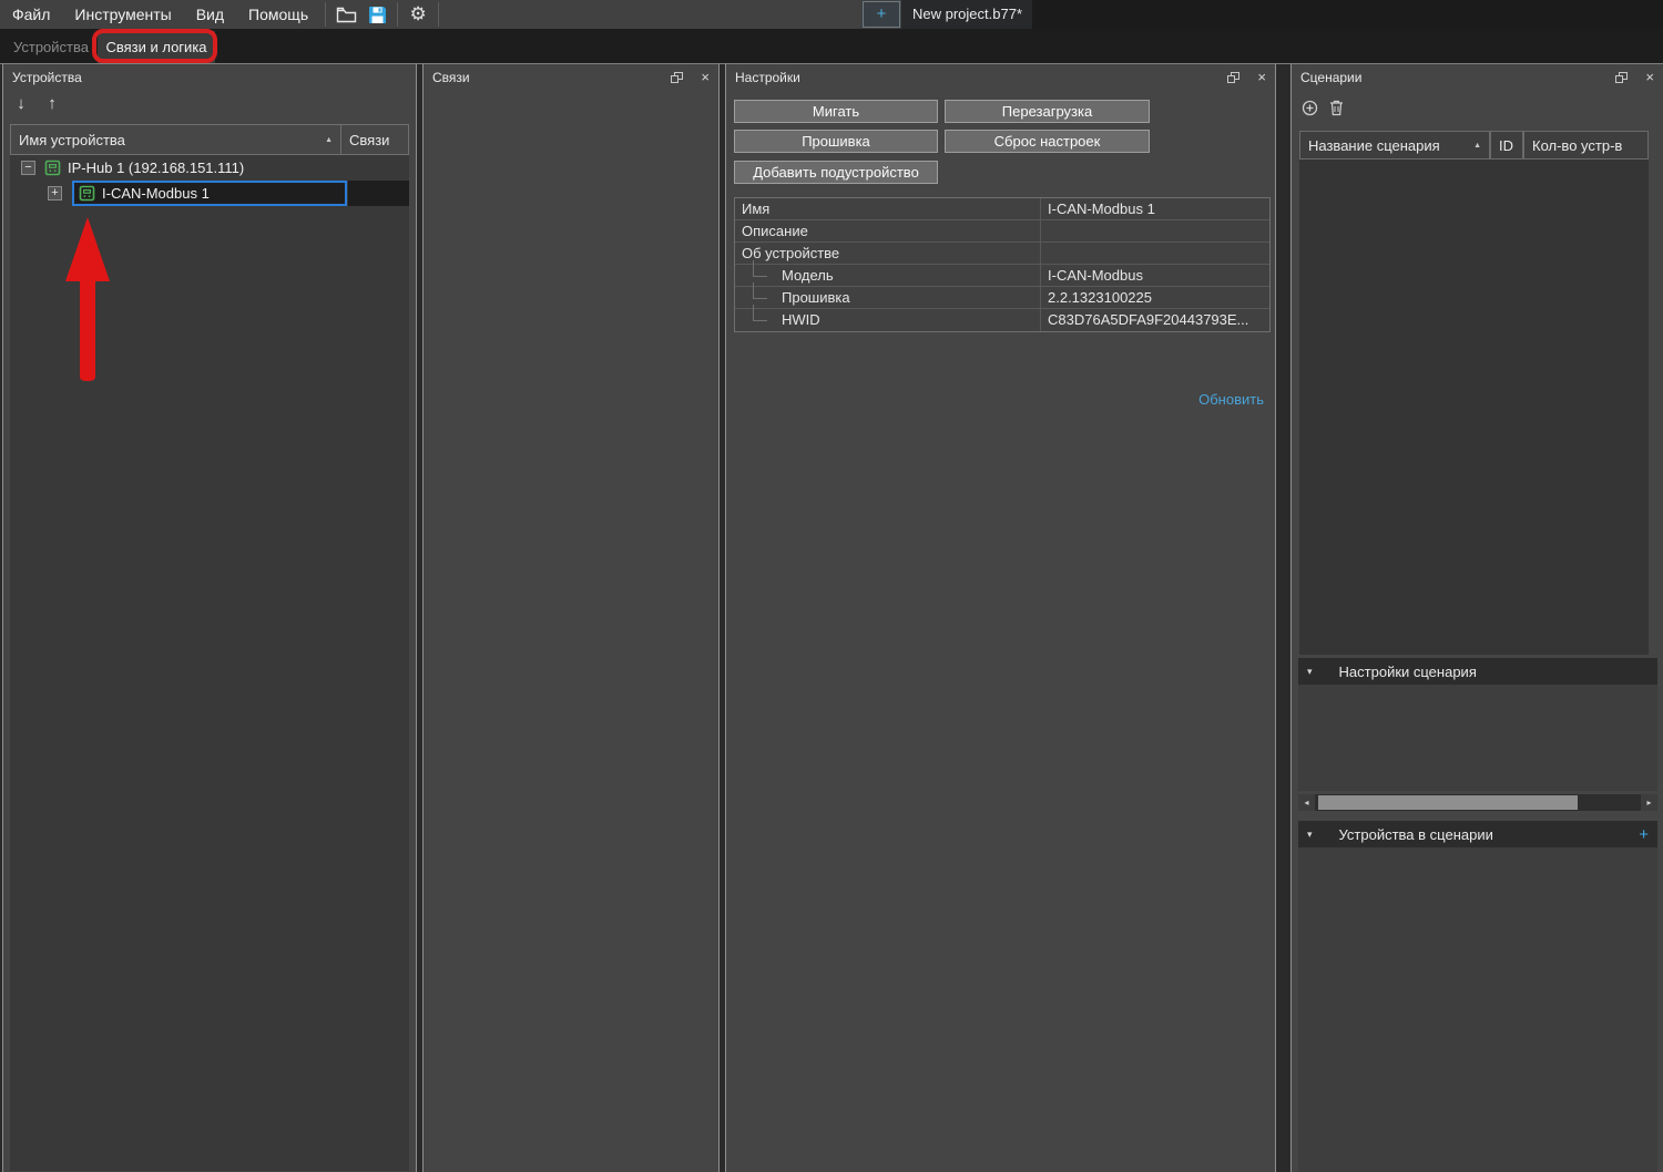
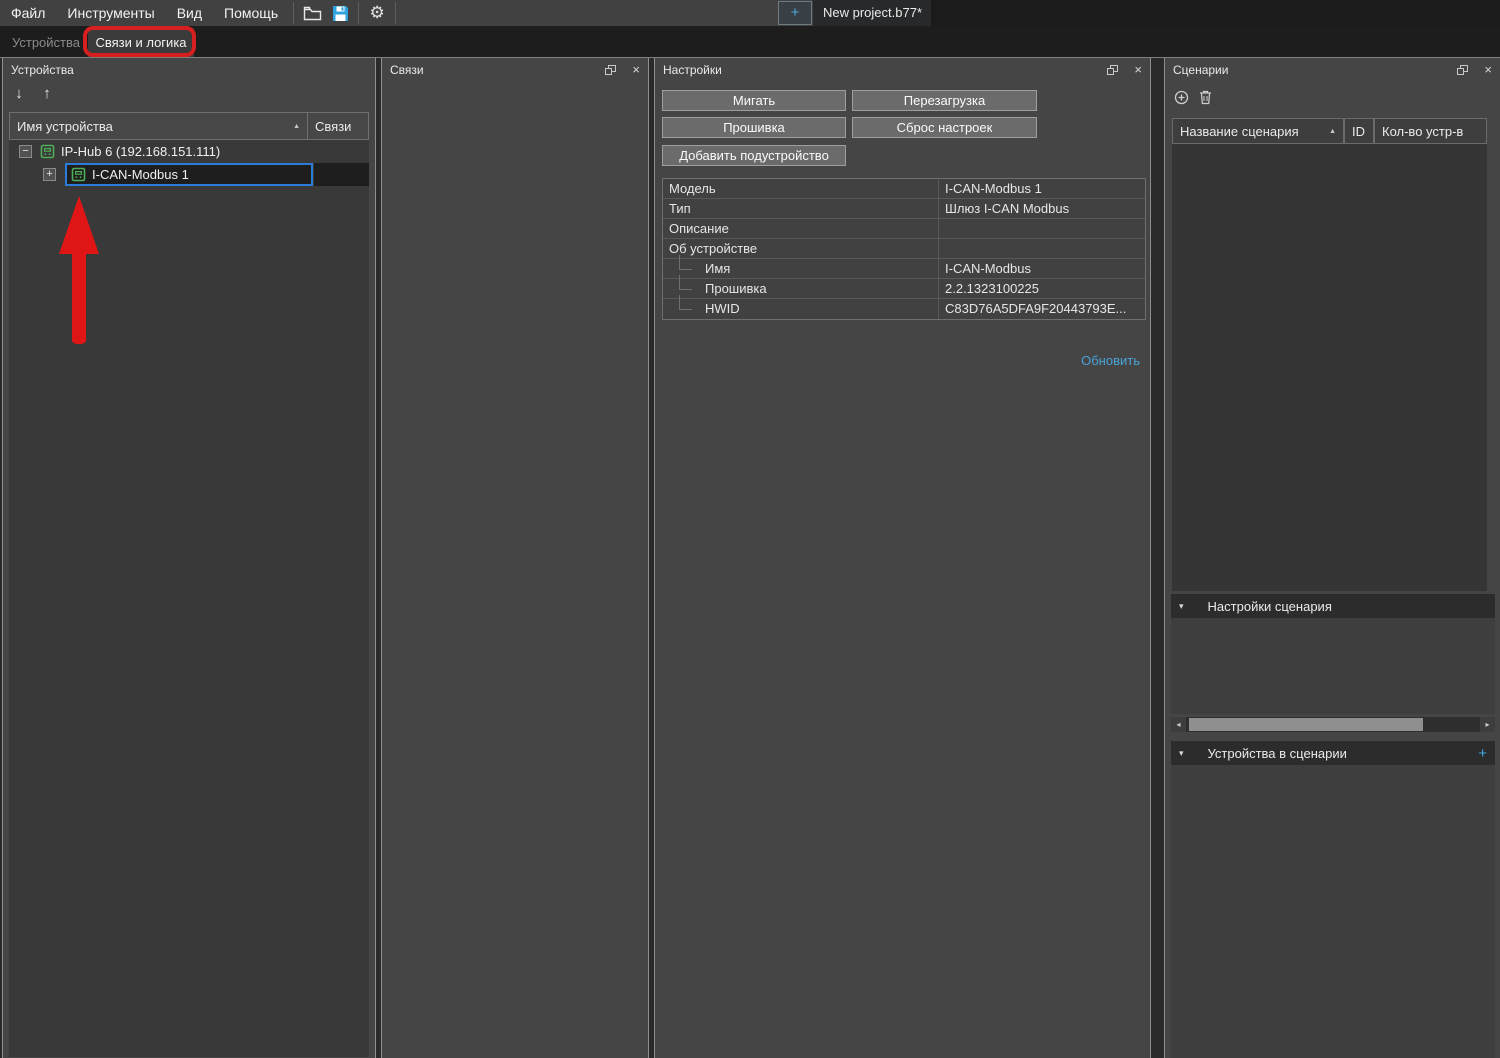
  Файл
  Инструменты
  Вид
  Помощь
  ⚙
  +
  New project.b77*
  Устройства
  Связи и логика
  Устройства
  ↓
  ↑
  Имя устройства
  Связи
  −
- IP-Hub 1 (192.168.151.111)
+ IP-Hub 6 (192.168.151.111)
  +
  I-CAN-Modbus 1
  Связи
  ×
  Настройки
  ×
  Мигать
  Перезагрузка
  Прошивка
  Сброс настроек
  Добавить подустройство
- Имя
+ Модель
  I-CAN-Modbus 1
+ Тип
+ Шлюз I-CAN Modbus
  Описание
  Об устройстве
- Модель
+ Имя
  I-CAN-Modbus
  Прошивка
  2.2.1323100225
  HWID
  C83D76A5DFA9F20443793E...
  Обновить
  Сценарии
  ×
  Название сценария
  ID
  Кол-во устр-в
  ▾
  Настройки сценария
  ◂
  ▸
  ▾
  Устройства в сценарии
  +
